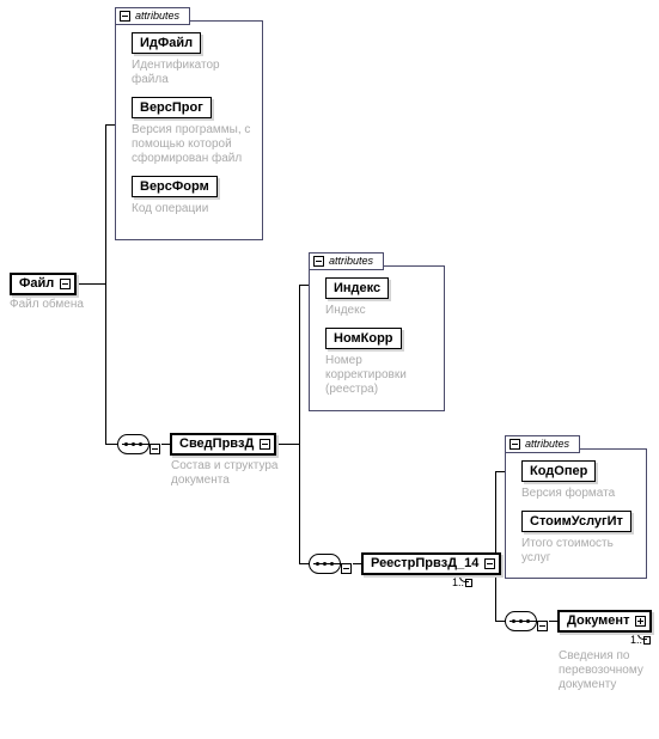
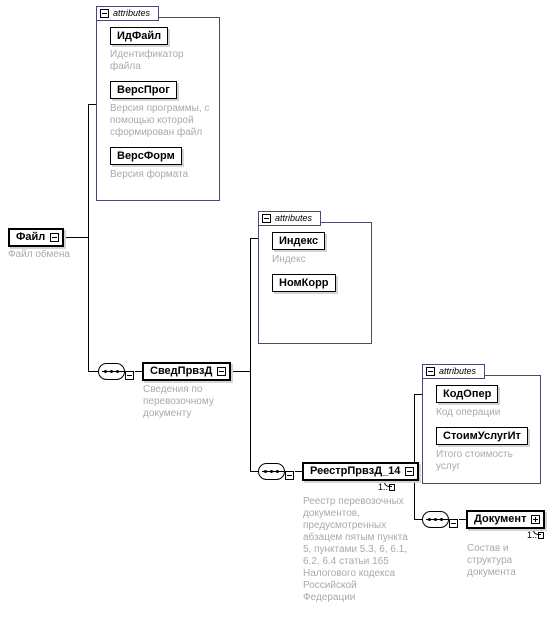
  Файл
  Файл обмена
  attributes
  ИдФайл
  Идентификатор файла
  ВерсПрог
  Версия программы, с помощью которой сформирован файл
  ВерсФорм
- Код операции
+ Версия формата
  СведПрвзД
- Состав и структура документа
+ Сведения по перевозочному документу
  attributes
  Индекс
  Индекс
  НомКорр
- Номер корректировки (реестра)
  РеестрПрвзД_14
  1..
+ Реестр перевозочных документов, предусмотренных абзацем пятым пункта 5, пунктами 5.3, 6, 6.1, 6.2, 6.4 статьи 165 Налогового кодекса Российской Федерации
  attributes
  КодОпер
- Версия формата
+ Код операции
  СтоимУслугИт
  Итого стоимость услуг
  Документ
  1..
- Сведения по перевозочному документу
+ Состав и структура документа
